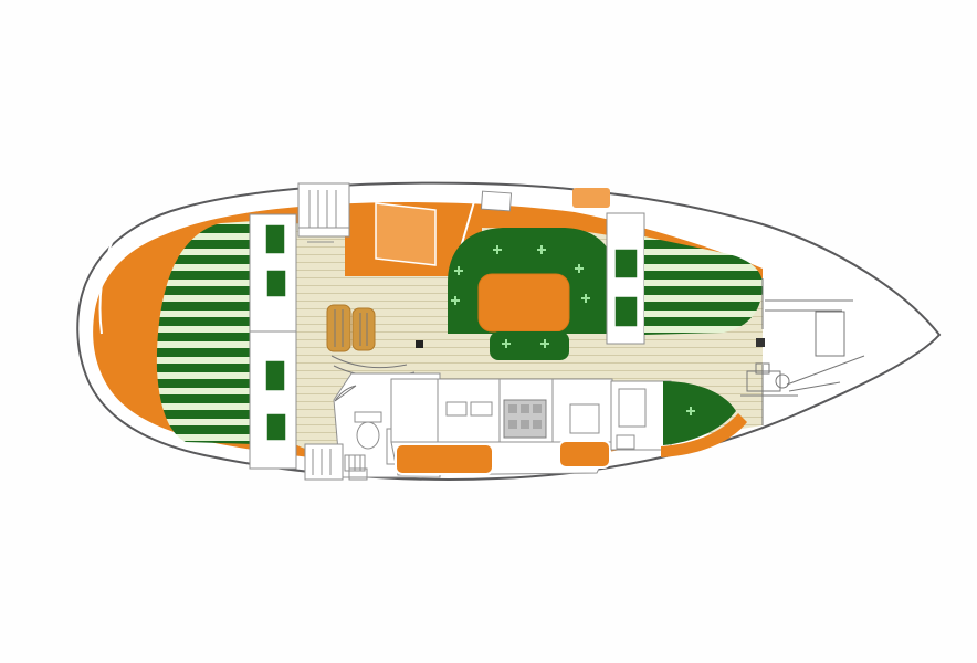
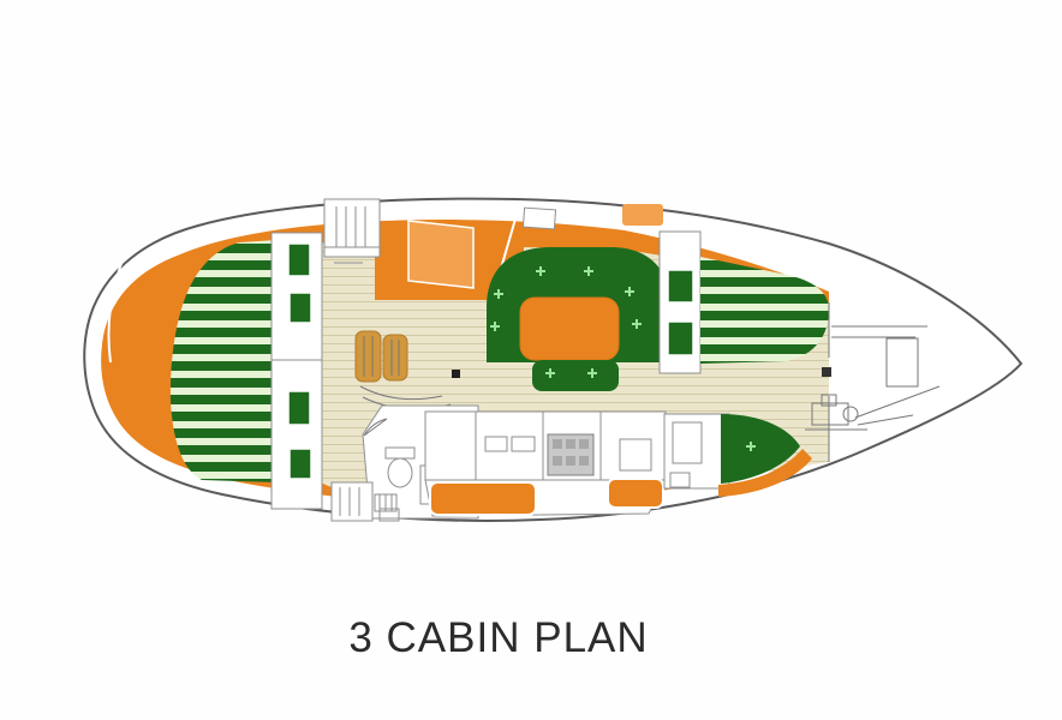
+ 3 CABIN PLAN
